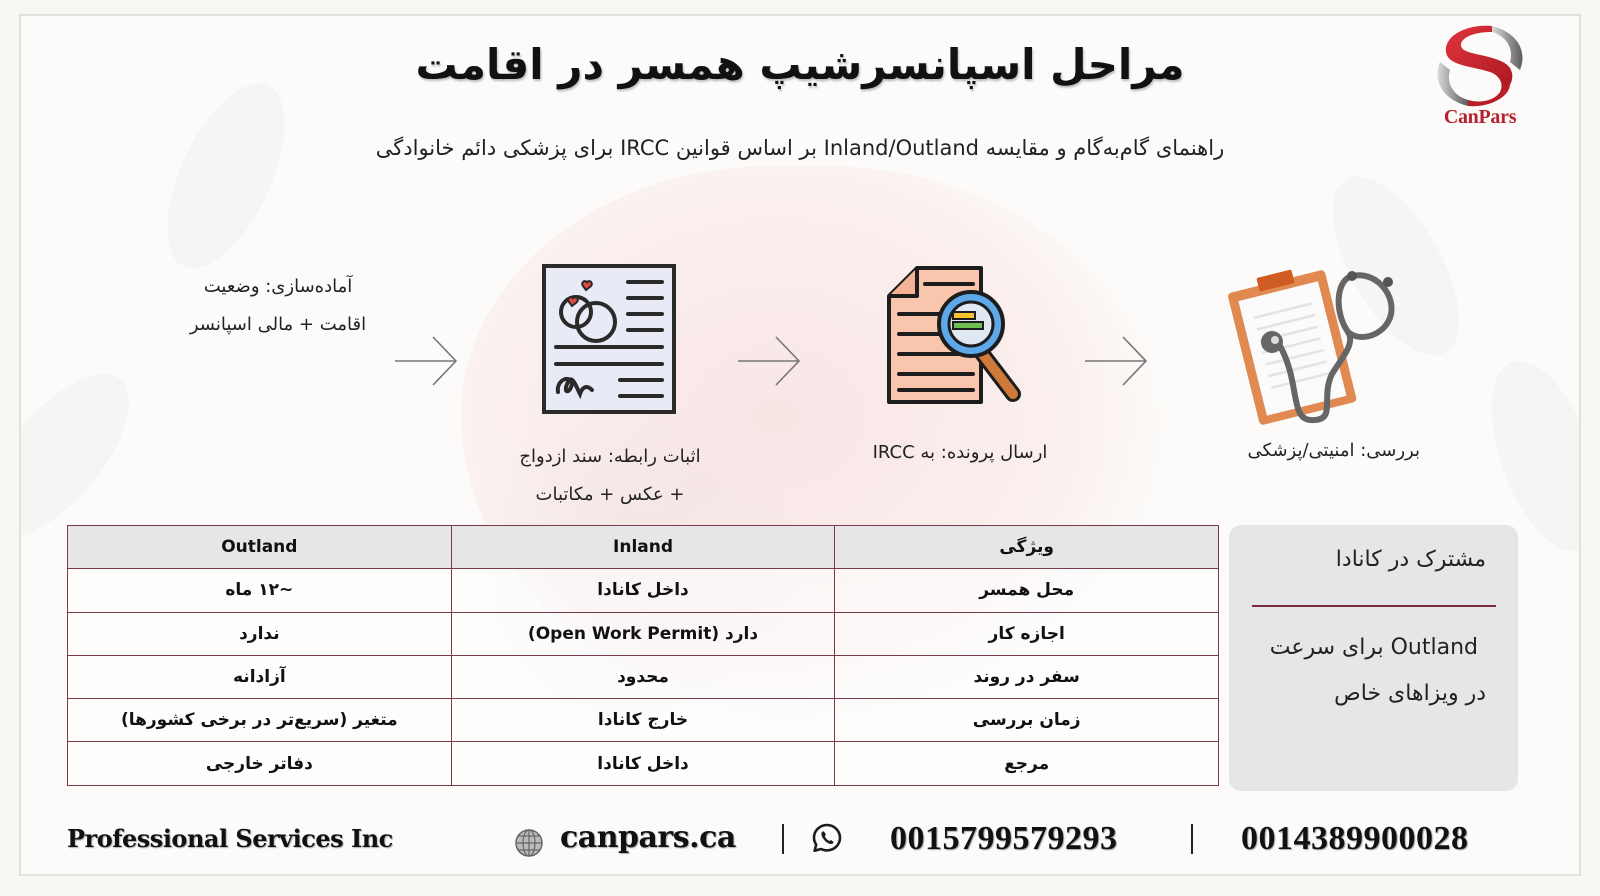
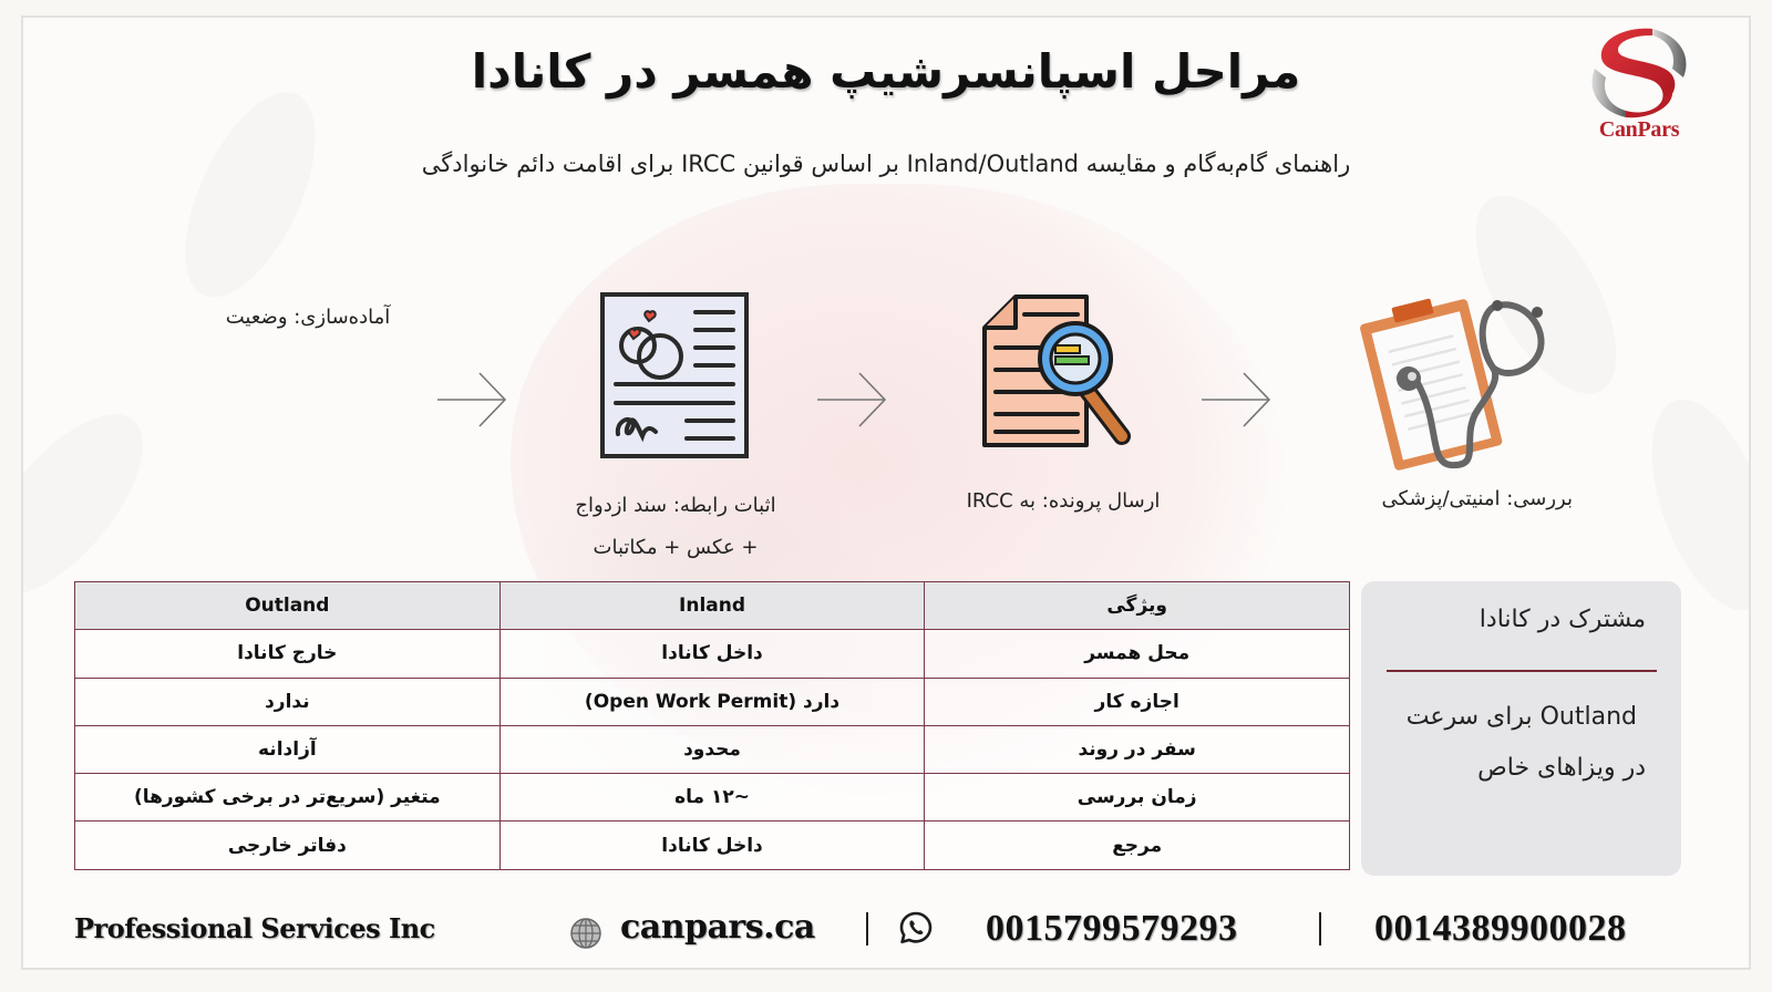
  CanPars
- مراحل اسپانسرشیپ همسر در اقامت
+ مراحل اسپانسرشیپ همسر در کانادا
- راهنمای گام‌به‌گام و مقایسه Inland/Outland بر اساس قوانین IRCC برای پزشکی دائم خانوادگی
+ راهنمای گام‌به‌گام و مقایسه Inland/Outland بر اساس قوانین IRCC برای اقامت دائم خانوادگی
  آماده‌سازی: وضعیت
- اقامت + مالی اسپانسر
  اثبات رابطه: سند ازدواج
  + عکس + مکاتبات
  ارسال پرونده: به IRCC
  بررسی: امنیتی/پزشکی
  ویژگی	Inland	Outland
- محل همسر	داخل کانادا	~۱۲ ماه
+ محل همسر	داخل کانادا	خارج کانادا
  اجازه کار	دارد (Open Work Permit)	ندارد
  سفر در روند	محدود	آزادانه
- زمان بررسی	خارج کانادا	متغیر (سریع‌تر در برخی کشورها)
+ زمان بررسی	~۱۲ ماه	متغیر (سریع‌تر در برخی کشورها)
  مرجع	داخل کانادا	دفاتر خارجی
  مشترک در کانادا
  Outland برای سرعت
  در ویزاهای خاص
  Professional Services Inc
  canpars.ca
  0015799579293
  0014389900028
